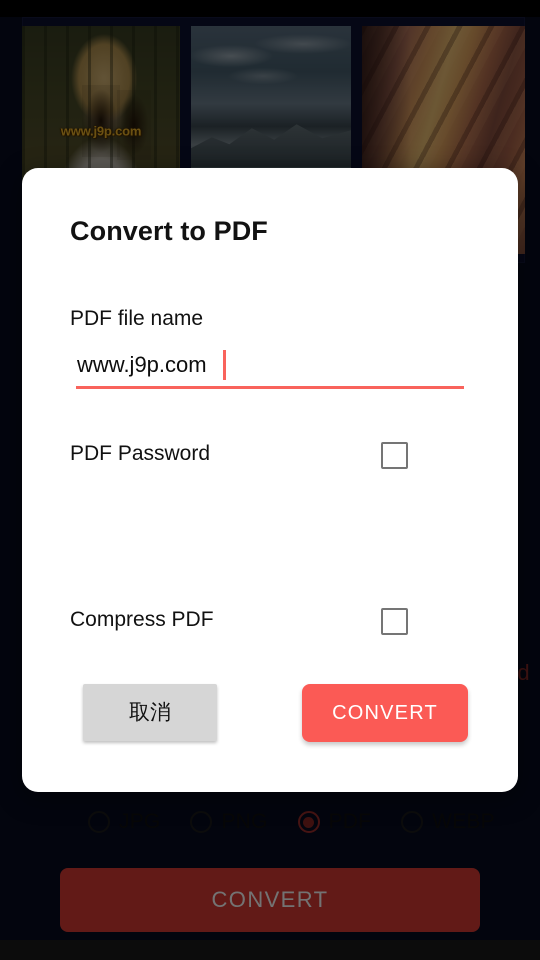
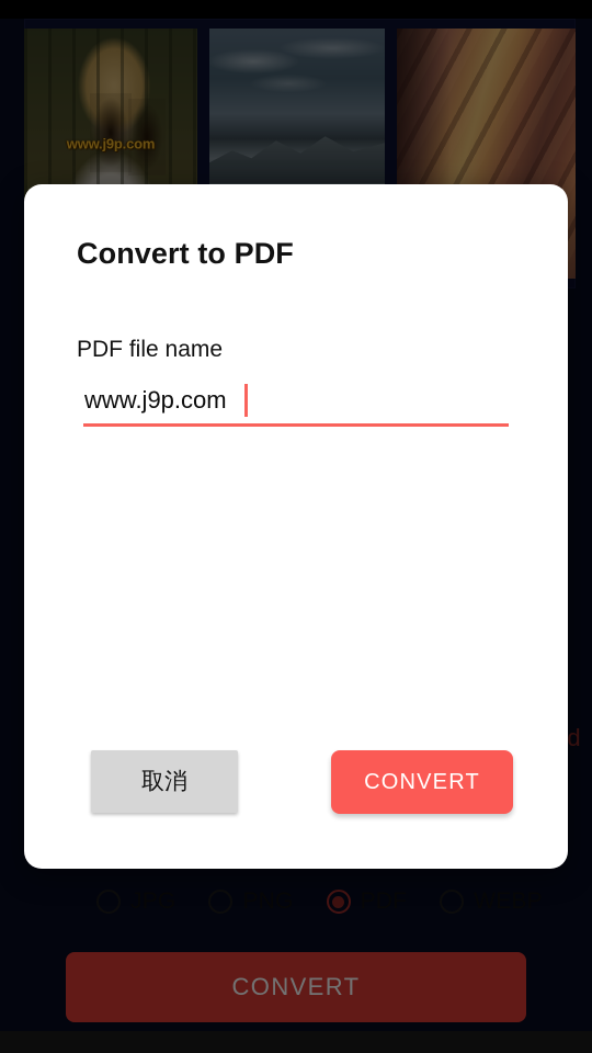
  www.j9p.com
  d
  CONVERT
  Convert to PDF
  PDF file name
  www.j9p.com
- PDF Password
- Compress PDF
  取消
  CONVERT
